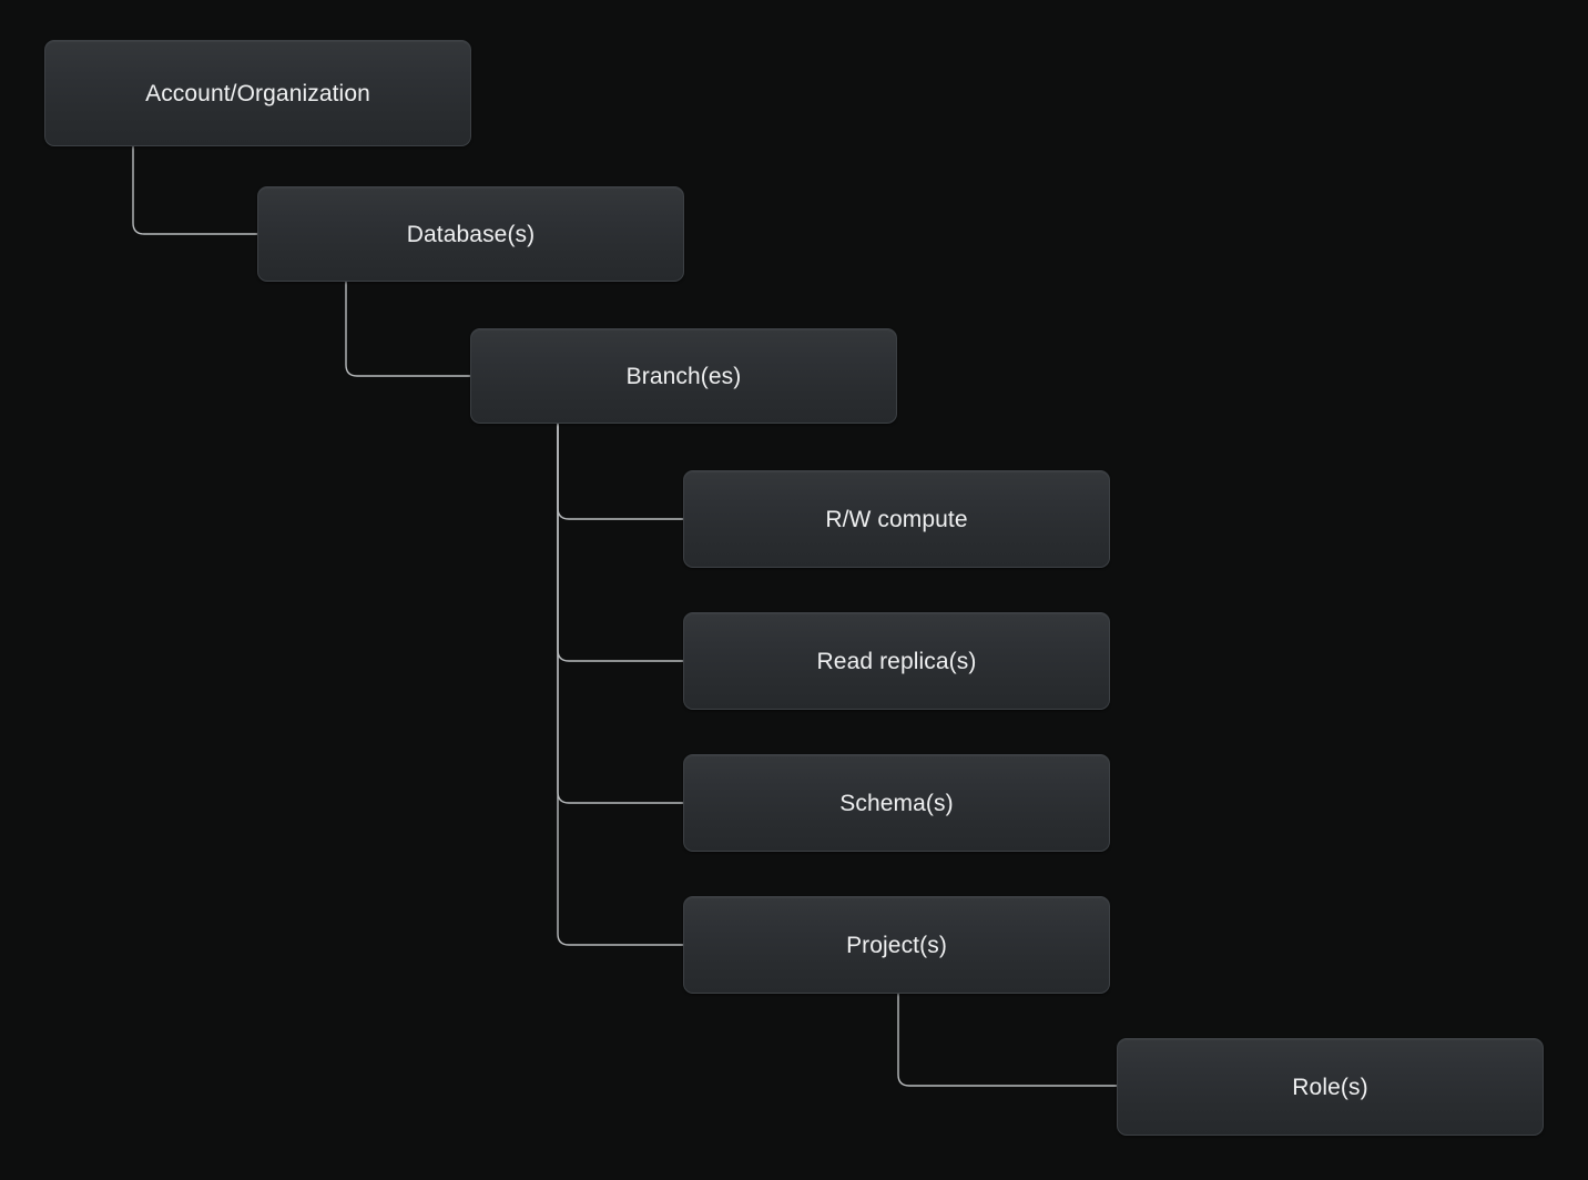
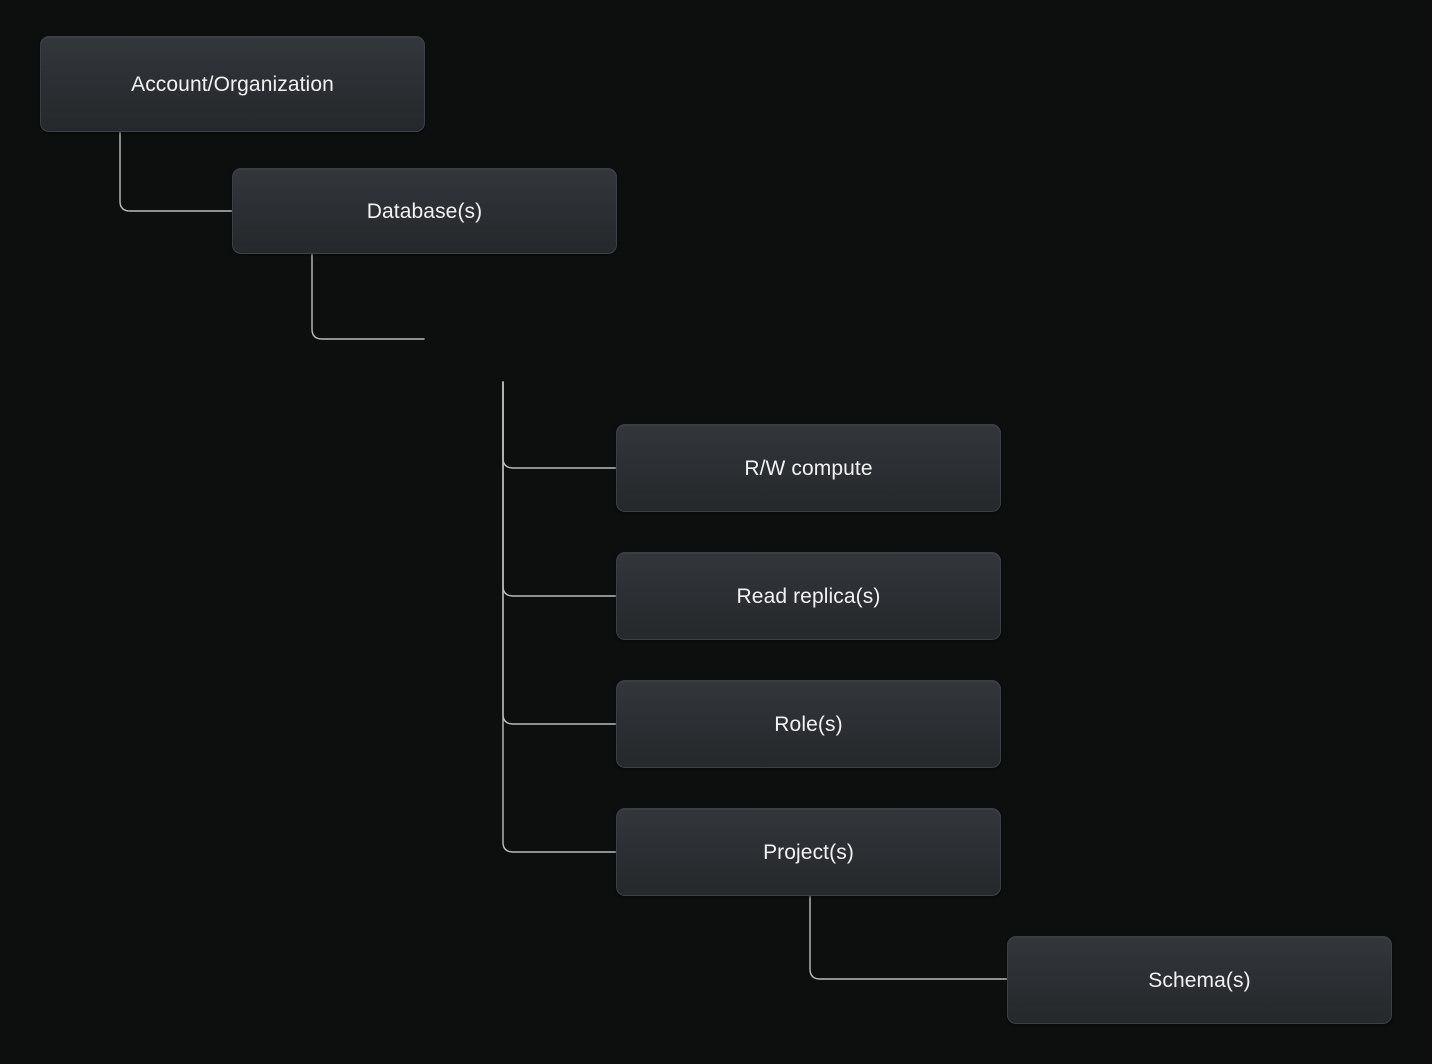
  Account/Organization
  Database(s)
- Branch(es)
  R/W compute
  Read replica(s)
- Schema(s)
+ Role(s)
  Project(s)
- Role(s)
+ Schema(s)
